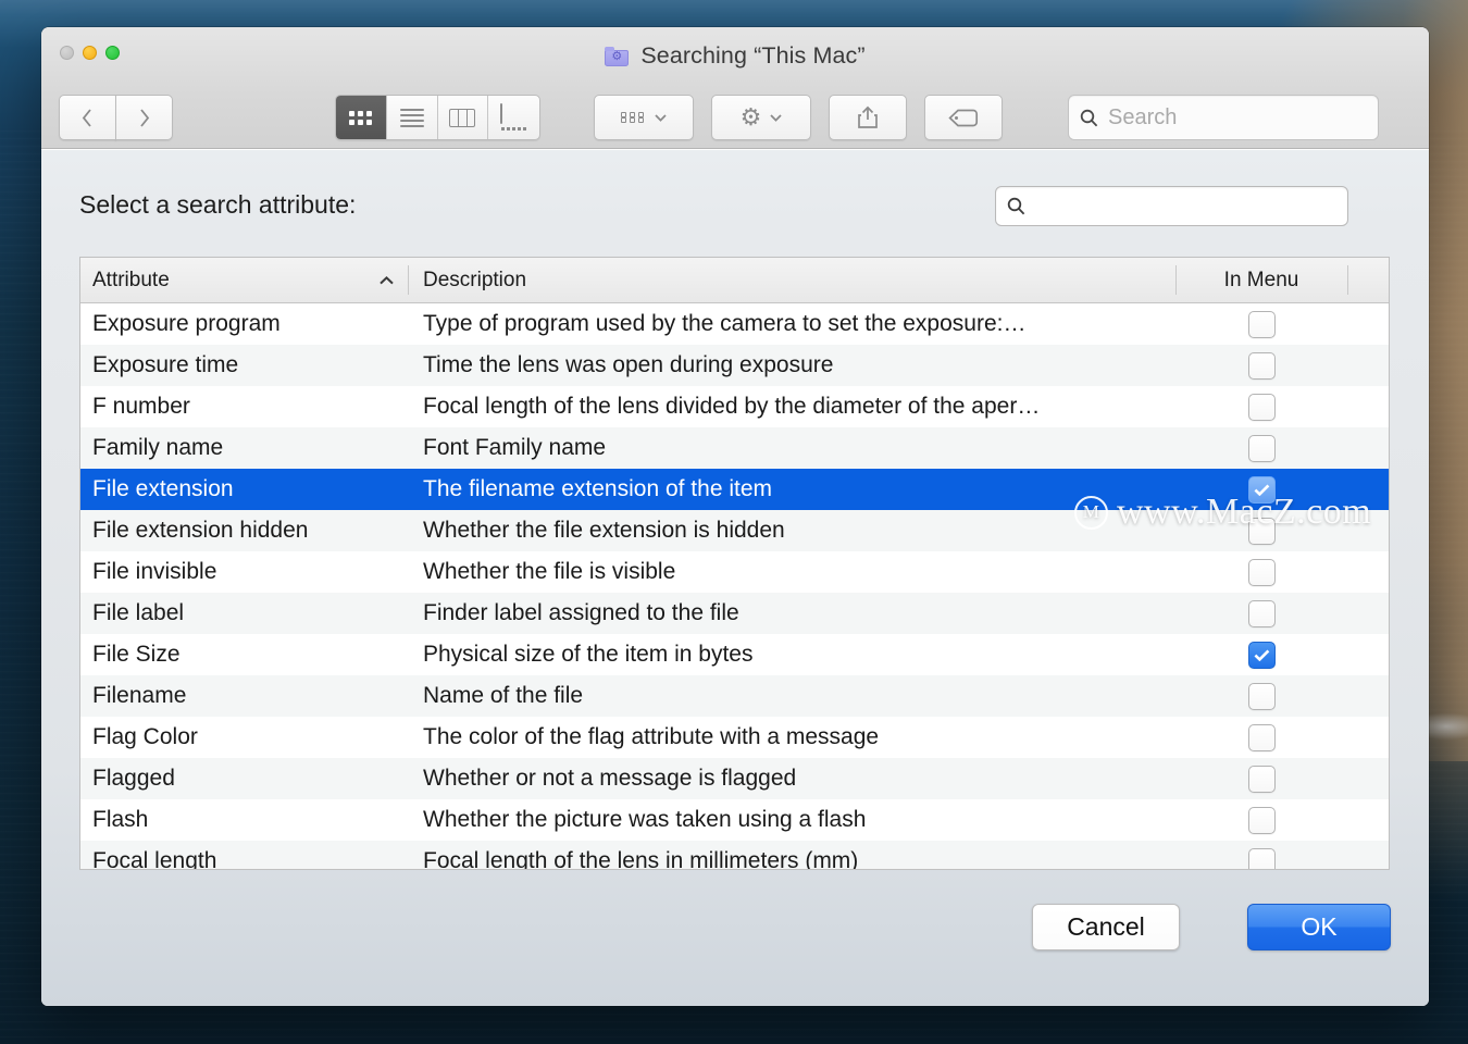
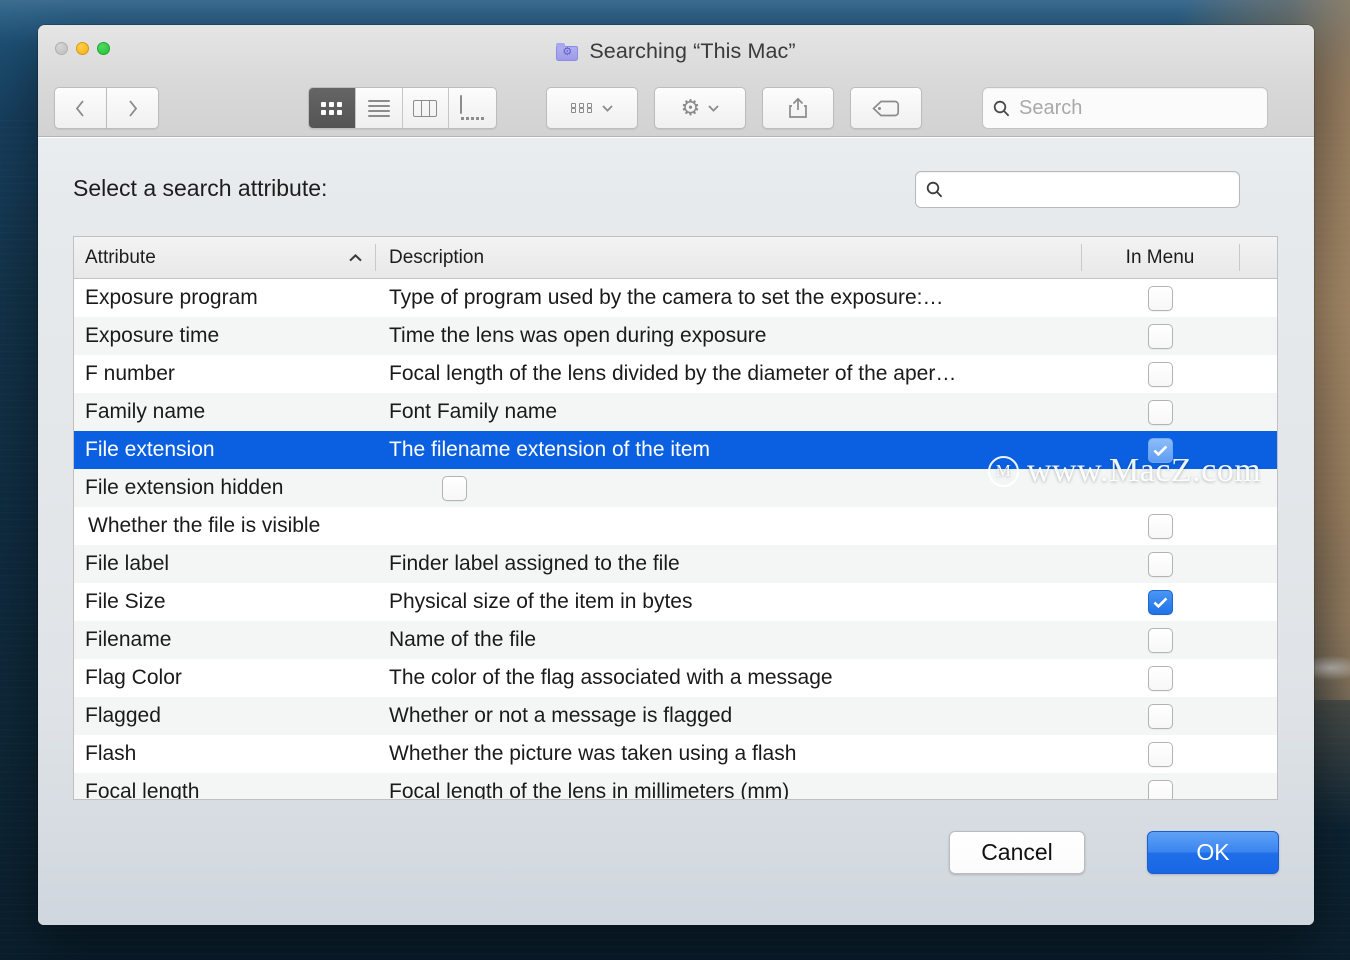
  ⚙
  Searching “This Mac”
  ⚙
  Search
  Select a search attribute:
  Attribute
  Description
  In Menu
  Exposure program
  Type of program used by the camera to set the exposure:…
  Exposure time
  Time the lens was open during exposure
  F number
  Focal length of the lens divided by the diameter of the aper…
  Family name
  Font Family name
  File extension
  The filename extension of the item
  File extension hidden
- Whether the file extension is hidden
- File invisible
  Whether the file is visible
  File label
  Finder label assigned to the file
  File Size
  Physical size of the item in bytes
  Filename
  Name of the file
  Flag Color
- The color of the flag attribute with a message
+ The color of the flag associated with a message
  Flagged
  Whether or not a message is flagged
  Flash
  Whether the picture was taken using a flash
  Focal length
  Focal length of the lens in millimeters (mm)
  Cancel
  OK
  M
  www.MacZ.com
